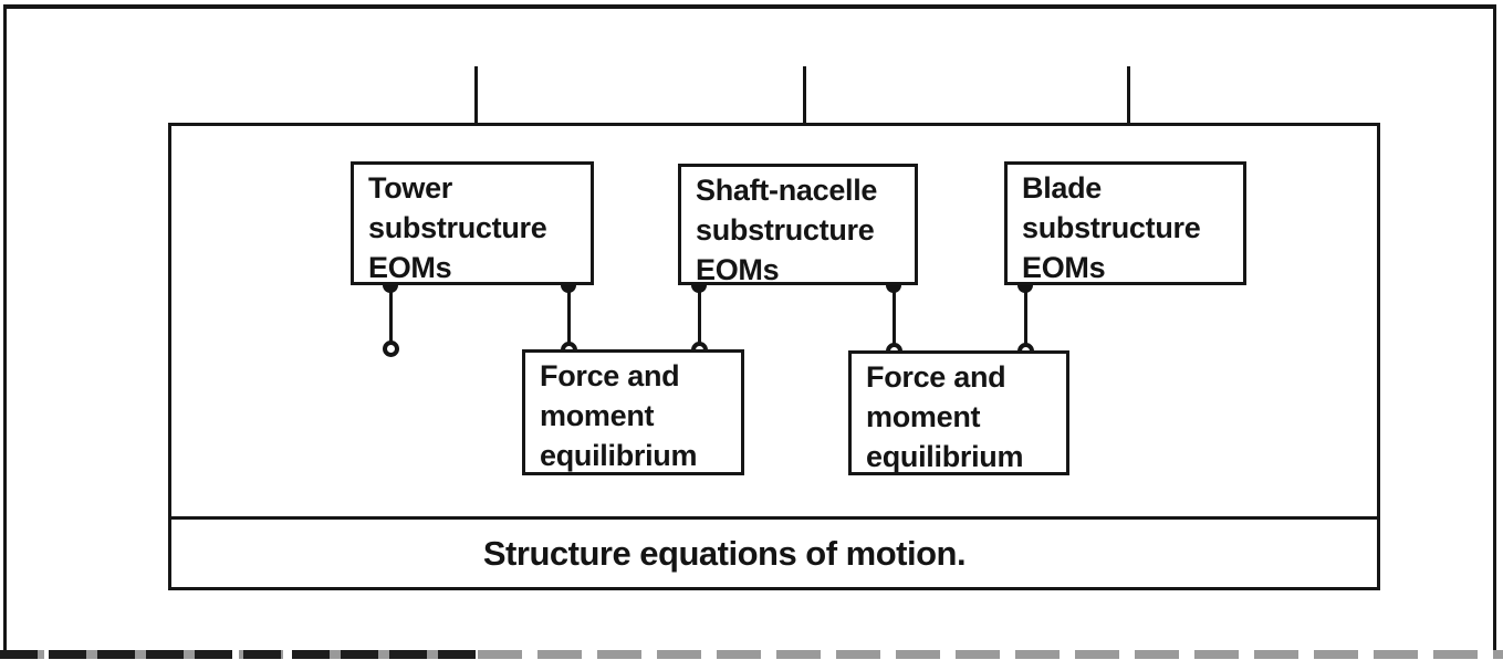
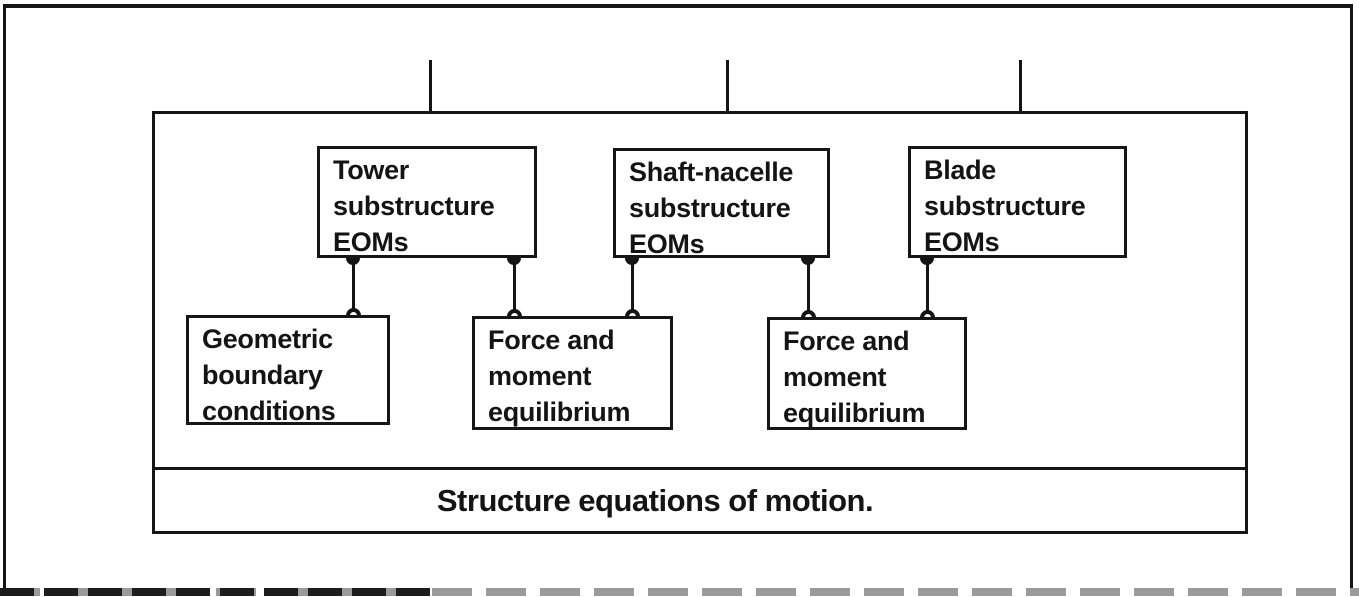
  Structure equations of motion.
  Tower
  substructure
  EOMs
  Shaft-nacelle
  substructure
  EOMs
  Blade
  substructure
  EOMs
+ Geometric
+ boundary
+ conditions
  Force and
  moment
  equilibrium
  Force and
  moment
  equilibrium
